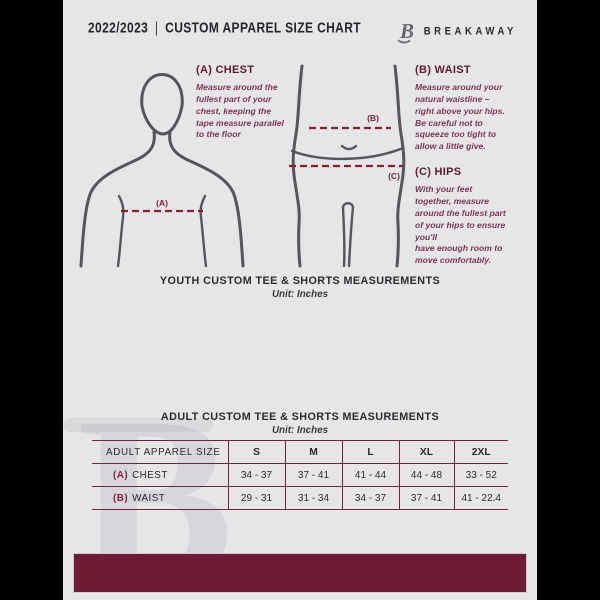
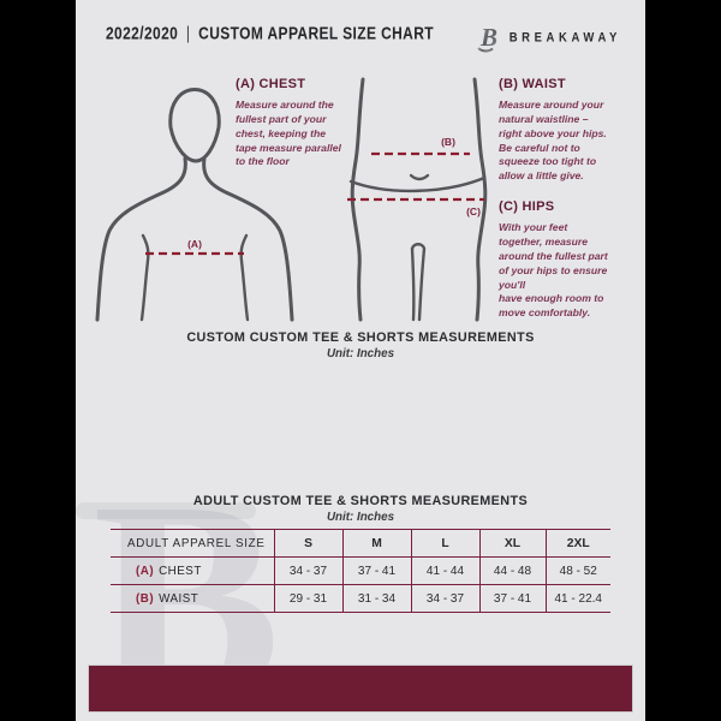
  B
- 2022/2023 | CUSTOM APPAREL SIZE CHART
+ 2022/2020 | CUSTOM APPAREL SIZE CHART
  B
  BREAKAWAY
  (A)
  (A) CHEST
  Measure around the
  fullest part of your
  chest, keeping the
  tape measure parallel
  to the floor
  (B)
  (C)
  (B) WAIST
  Measure around your
  natural waistline –
  right above your hips.
  Be careful not to
  squeeze too tight to
  allow a little give.
  (C) HIPS
  With your feet
  together, measure
  around the fullest part
  of your hips to ensure
  you'll
  have enough room to
  move comfortably.
- YOUTH CUSTOM TEE & SHORTS MEASUREMENTS
+ CUSTOM CUSTOM TEE & SHORTS MEASUREMENTS
  Unit: Inches
  ADULT CUSTOM TEE & SHORTS MEASUREMENTS
  Unit: Inches
  ADULT APPAREL SIZE	S	M	L	XL	2XL
- (A) CHEST	34 - 37	37 - 41	41 - 44	44 - 48	33 - 52
+ (A) CHEST	34 - 37	37 - 41	41 - 44	44 - 48	48 - 52
  (B) WAIST	29 - 31	31 - 34	34 - 37	37 - 41	41 - 22.4
